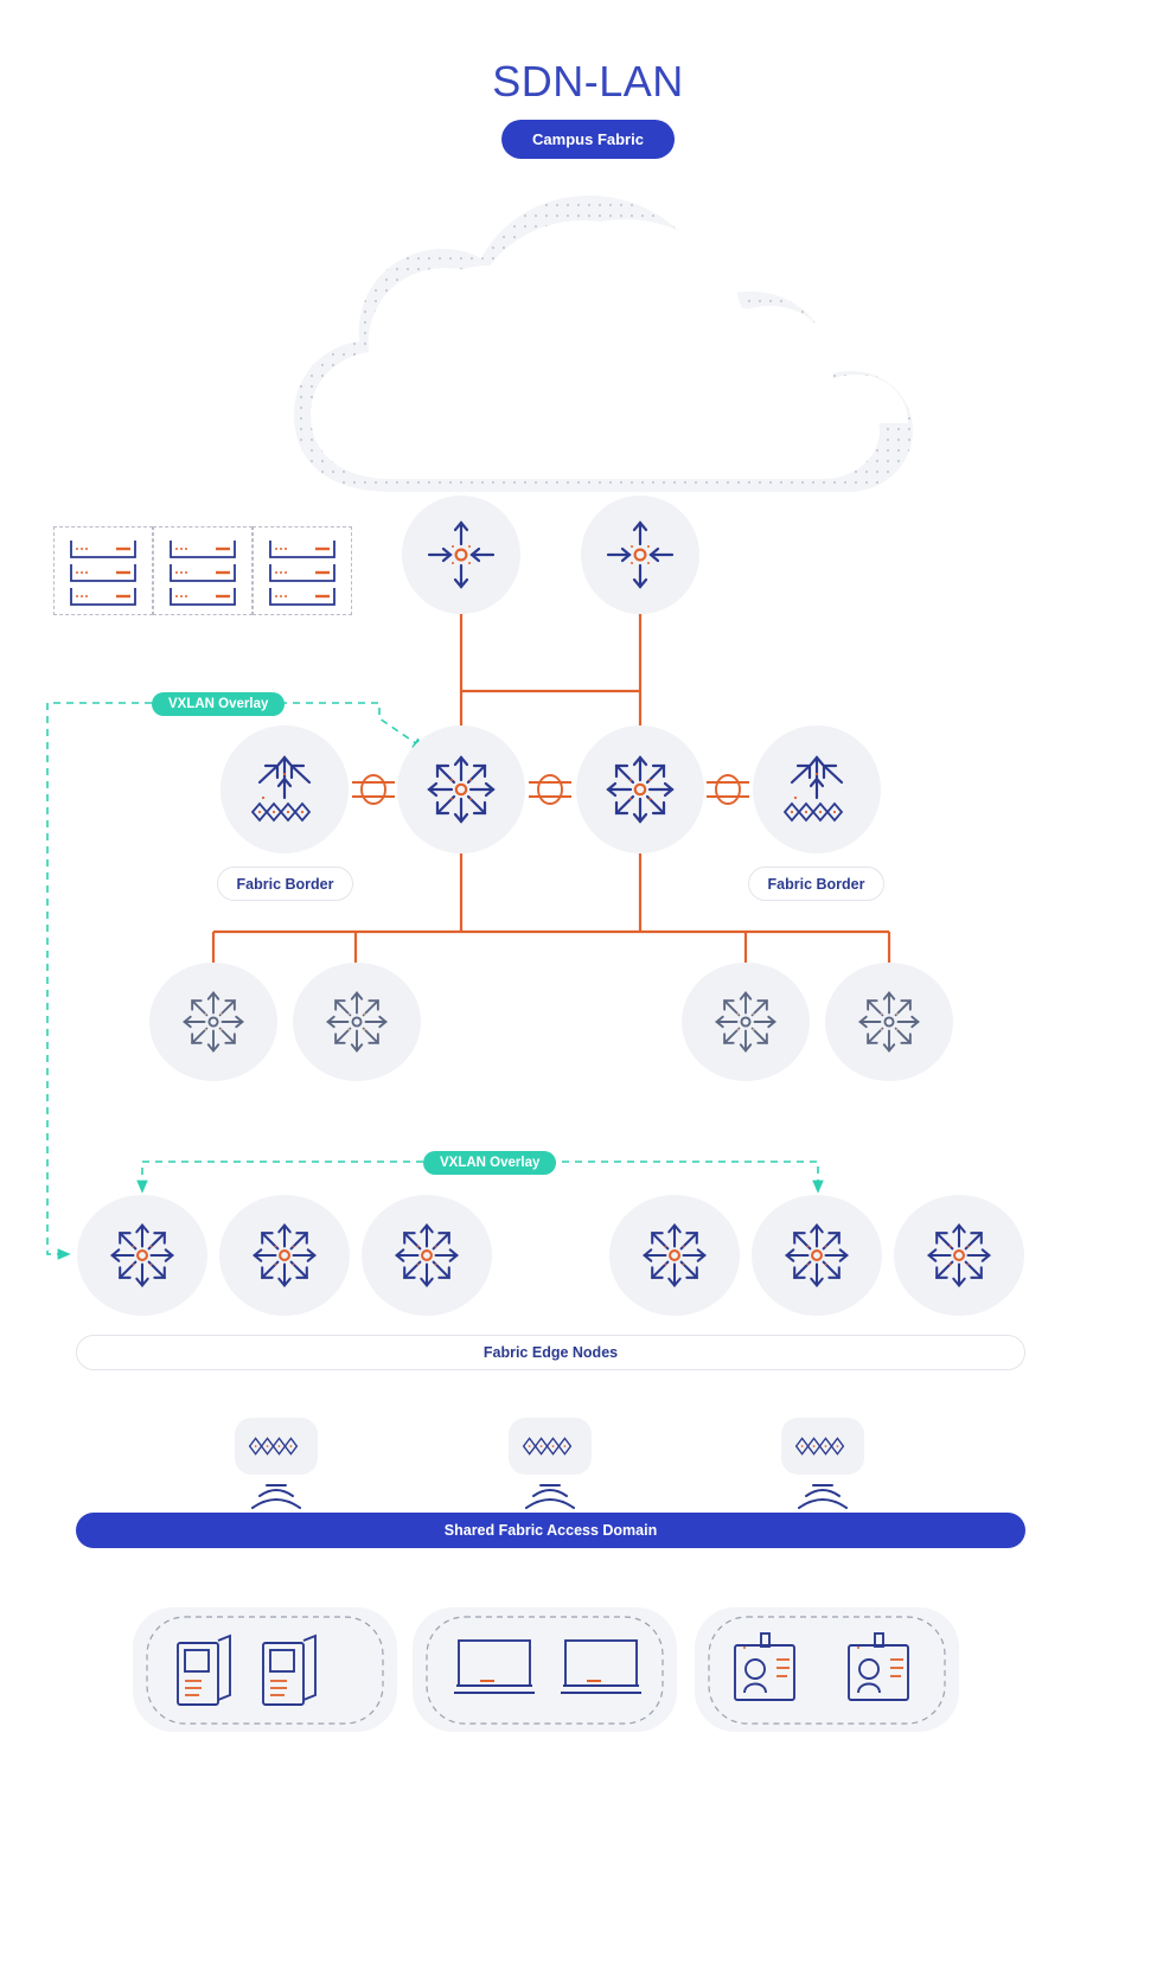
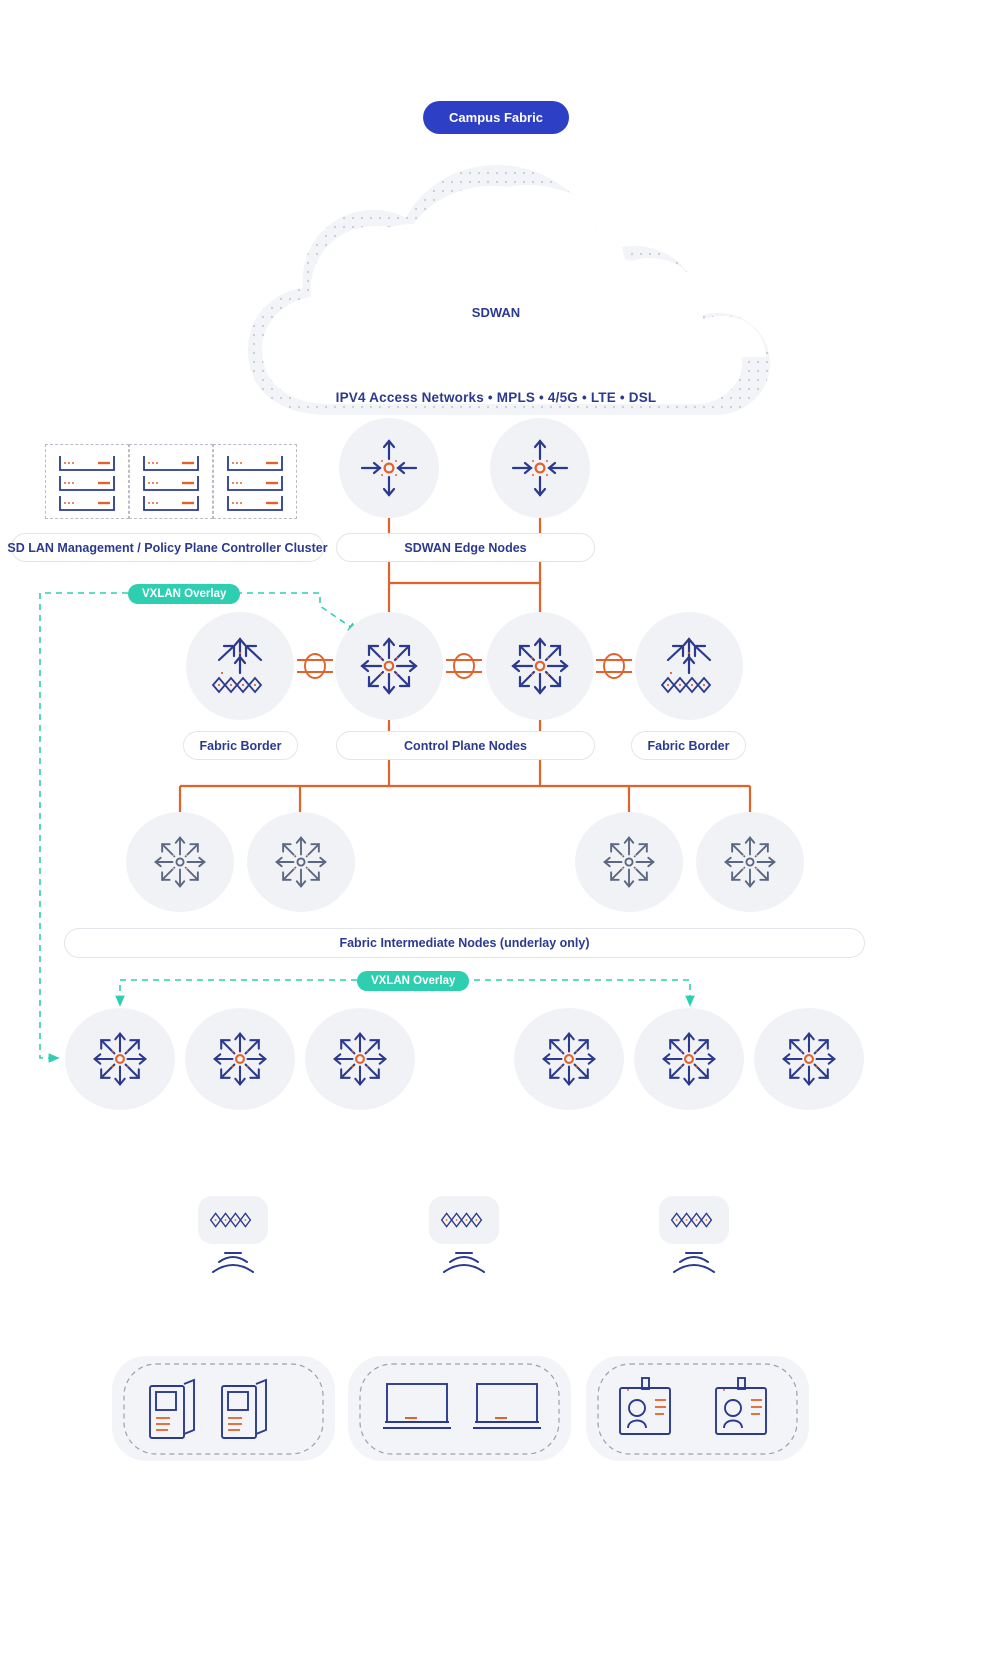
- SDN-LAN
  Campus Fabric
+ SDWAN
+ IPV4 Access Networks • MPLS • 4/5G • LTE • DSL
+ SD LAN Management / Policy Plane Controller Cluster
+ SDWAN Edge Nodes
  VXLAN Overlay
  Fabric Border
+ Control Plane Nodes
  Fabric Border
+ Fabric Intermediate Nodes (underlay only)
  VXLAN Overlay
- Fabric Edge Nodes
- Shared Fabric Access Domain
